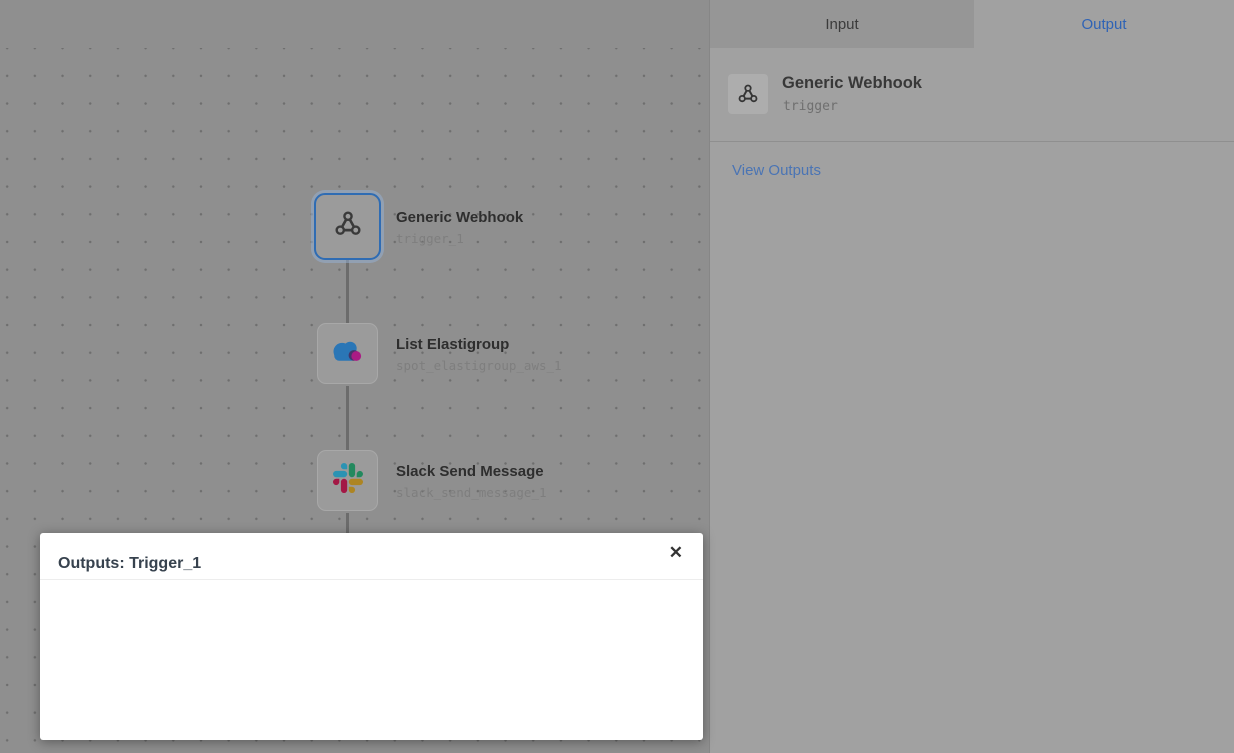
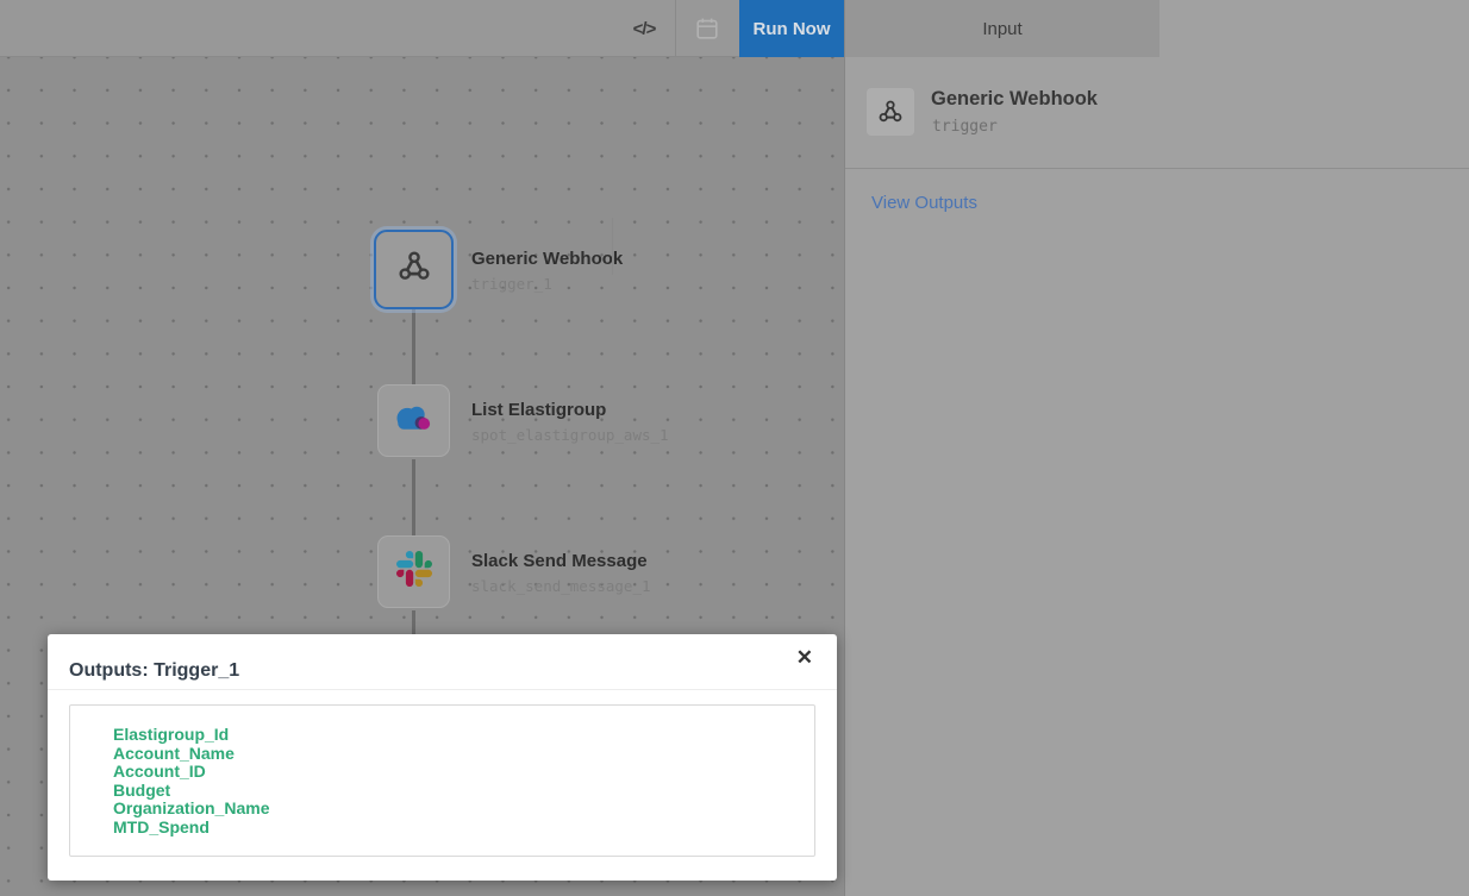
  Generic Webhook
  trigger_1
  List Elastigroup
  Slack Send Message
  slack_send_message_1
+ </>
+ Run Now
  Input
- Output
  Generic Webhook
  trigger
  View Outputs
  Outputs: Trigger_1
  ✕
+ Elastigroup_Id
+ Account_Name
+ Account_ID
+ Budget
+ Organization_Name
+ MTD_Spend
